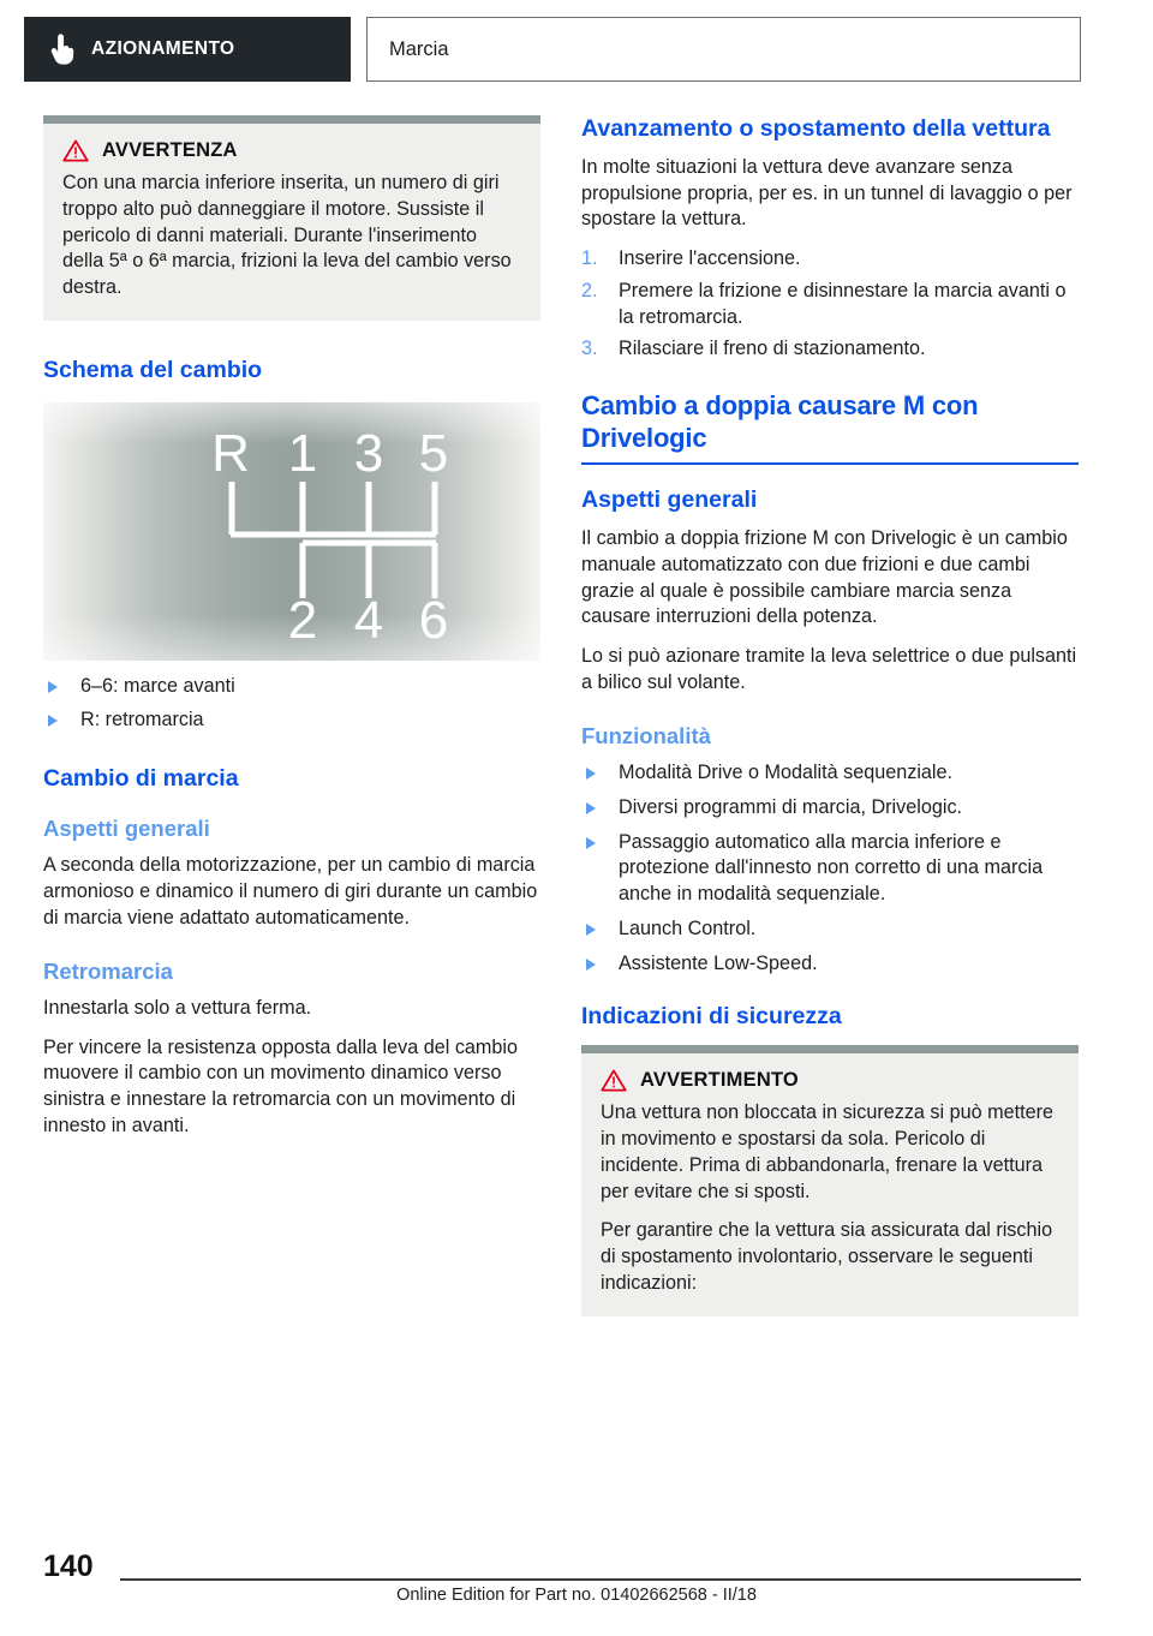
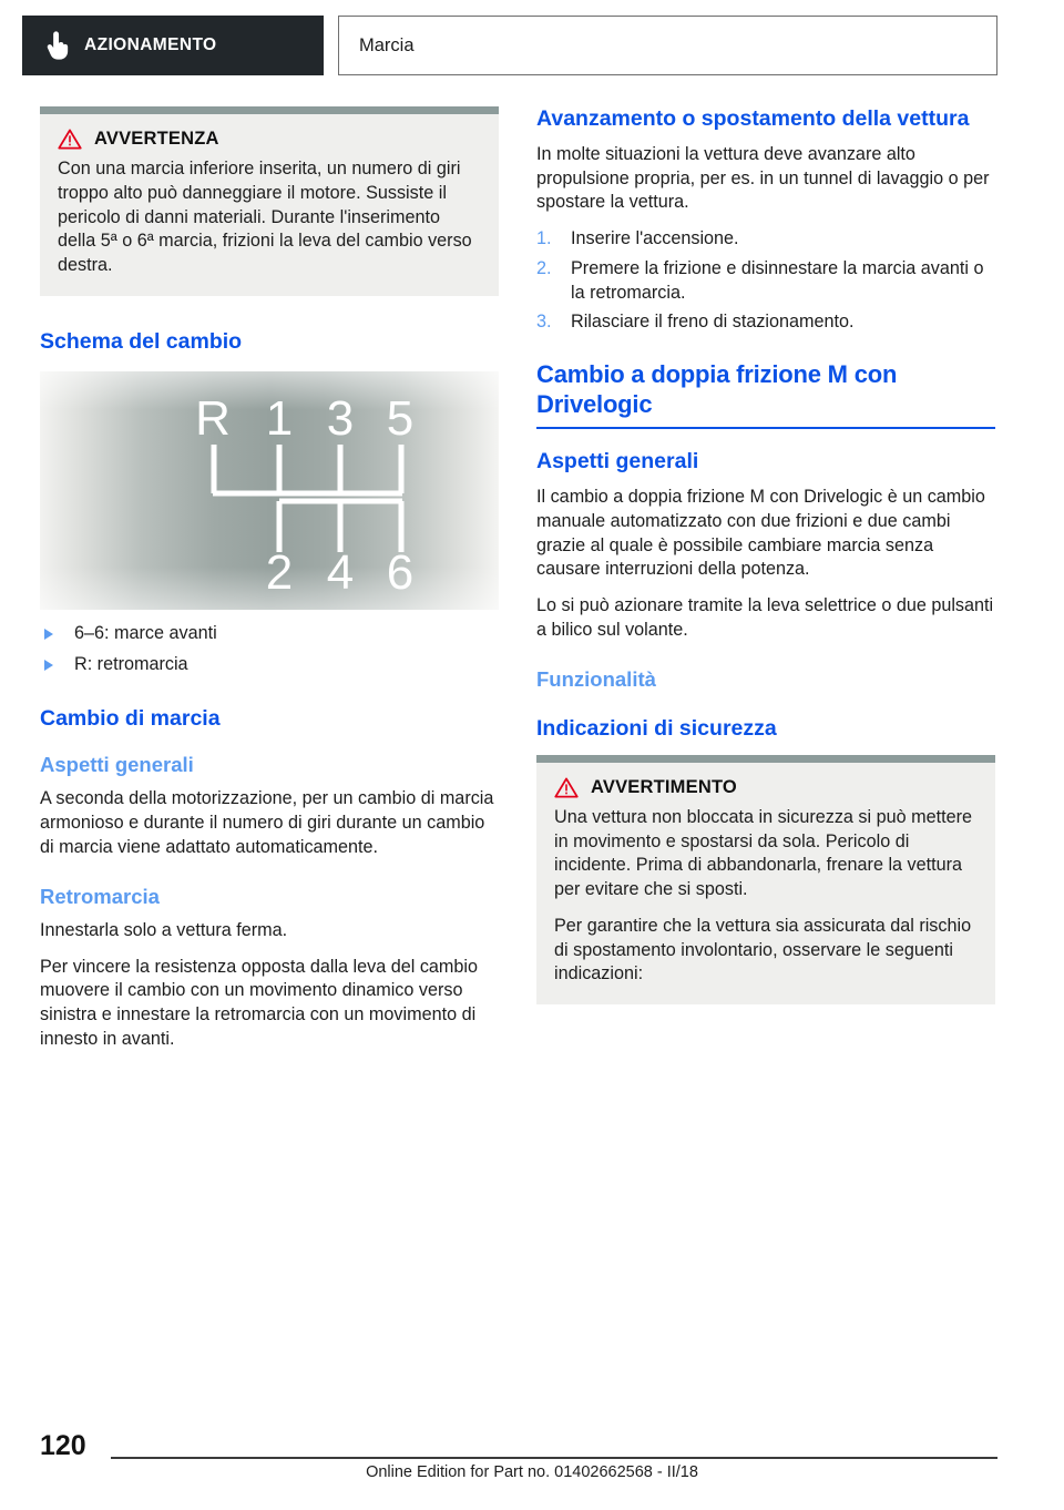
  AZIONAMENTO
  Marcia
  AVVERTENZA
  Con una marcia inferiore inserita, un numero di giri troppo alto può danneggiare il motore. Sussiste il pericolo di danni materiali. Durante l'inserimento della 5ª o 6ª marcia, frizioni la leva del cambio verso destra.
  Schema del cambio
  6–6: marce avanti
  R: retromarcia
  Cambio di marcia
  Aspetti generali
- A seconda della motorizzazione, per un cambio di marcia armonioso e dinamico il numero di giri durante un cambio di marcia viene adattato automaticamente.
+ A seconda della motorizzazione, per un cambio di marcia armonioso e durante il numero di giri durante un cambio di marcia viene adattato automaticamente.
  Retromarcia
  Innestarla solo a vettura ferma.
  Per vincere la resistenza opposta dalla leva del cambio muovere il cambio con un movimento dinamico verso sinistra e innestare la retromarcia con un movimento di innesto in avanti.
  Avanzamento o spostamento della vettura
- In molte situazioni la vettura deve avanzare senza propulsione propria, per es. in un tunnel di lavaggio o per spostare la vettura.
+ In molte situazioni la vettura deve avanzare alto propulsione propria, per es. in un tunnel di lavaggio o per spostare la vettura.
  Inserire l'accensione.
  Premere la frizione e disinnestare la marcia avanti o la retromarcia.
  Rilasciare il freno di stazionamento.
- Cambio a doppia causare M con Drivelogic
+ Cambio a doppia frizione M con Drivelogic
  Aspetti generali
  Il cambio a doppia frizione M con Drivelogic è un cambio manuale automatizzato con due frizioni e due cambi grazie al quale è possibile cambiare marcia senza causare interruzioni della potenza.
  Lo si può azionare tramite la leva selettrice o due pulsanti a bilico sul volante.
  Funzionalità
- Modalità Drive o Modalità sequenziale.
- Diversi programmi di marcia, Drivelogic.
- Passaggio automatico alla marcia inferiore e protezione dall'innesto non corretto di una marcia anche in modalità sequenziale.
- Launch Control.
- Assistente Low-Speed.
  Indicazioni di sicurezza
  AVVERTIMENTO
  Una vettura non bloccata in sicurezza si può mettere in movimento e spostarsi da sola. Pericolo di incidente. Prima di abbandonarla, frenare la vettura per evitare che si sposti.
  Per garantire che la vettura sia assicurata dal rischio di spostamento involontario, osservare le seguenti indicazioni:
- 140
+ 120
  Online Edition for Part no. 01402662568 - II/18
